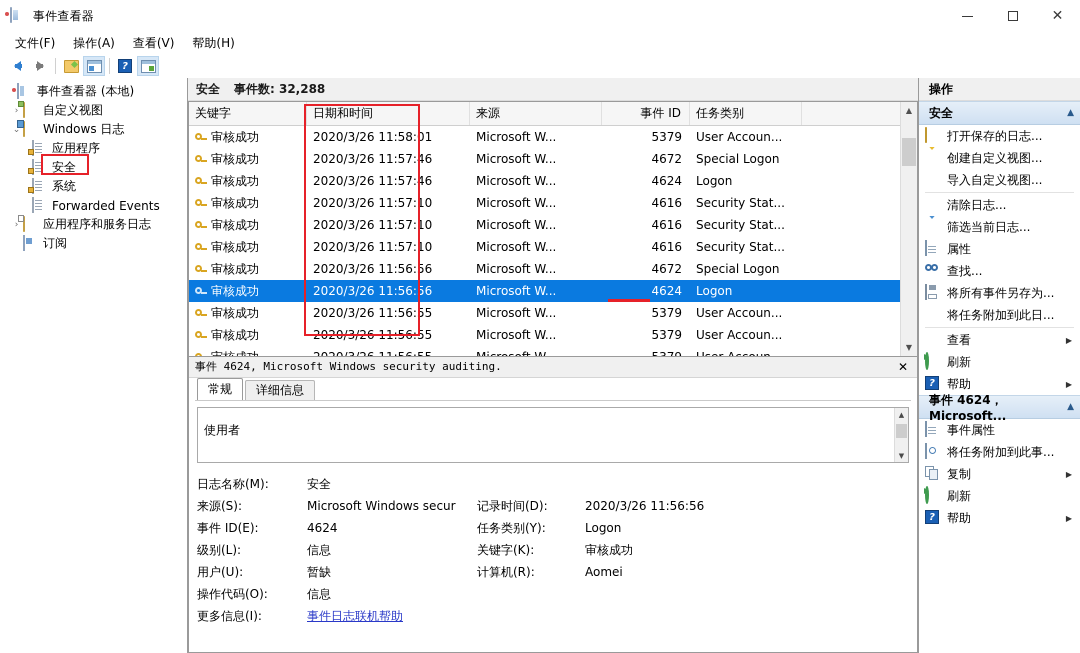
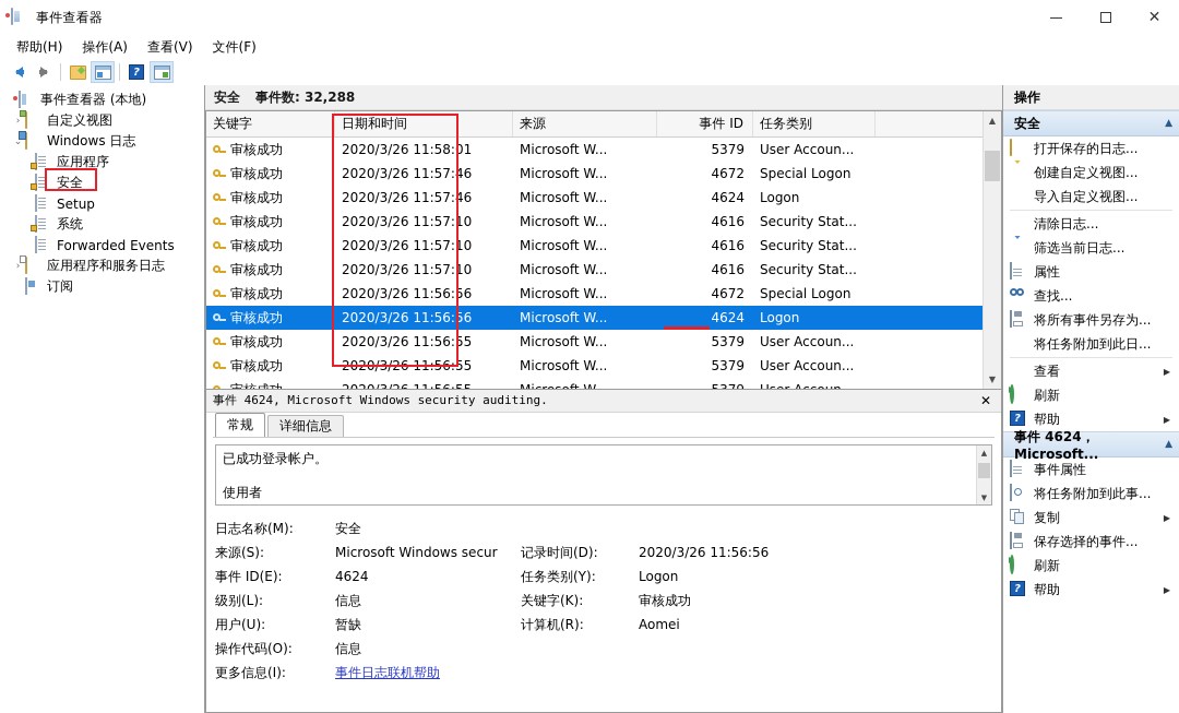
  事件查看器
  ✕
- 文件(F)
+ 帮助(H)
  操作(A)
  查看(V)
- 帮助(H)
+ 文件(F)
  ?
  事件查看器 (本地)
  ›
  自定义视图
  ⌄
  Windows 日志
  应用程序
  安全
+ Setup
  系统
  Forwarded Events
  ›
  应用程序和服务日志
  订阅
  安全
  事件数: 32,288
  关键字
  日期和时间
  来源
  事件 ID
  任务类别
  审核成功
  2020/3/26 11:58:01
  Microsoft W...
  5379
  User Accoun...
  审核成功
  2020/3/26 11:57:46
  Microsoft W...
  4672
  Special Logon
  审核成功
  2020/3/26 11:57:46
  Microsoft W...
  4624
  Logon
  审核成功
  2020/3/26 11:57:10
  Microsoft W...
  4616
  Security Stat...
  审核成功
  2020/3/26 11:57:10
  Microsoft W...
  4616
  Security Stat...
  审核成功
  2020/3/26 11:57:10
  Microsoft W...
  4616
  Security Stat...
  审核成功
  2020/3/26 11:56:56
  Microsoft W...
  4672
  Special Logon
  审核成功
  2020/3/26 11:56:56
  Microsoft W...
  4624
  Logon
  审核成功
  2020/3/26 11:56:55
  Microsoft W...
  5379
  User Accoun...
  审核成功
  2020/3/26 11:56:55
  Microsoft W...
  5379
  User Accoun...
  ▲
  ▼
  事件 4624, Microsoft Windows security auditing.
  ✕
  常规
  详细信息
+ 已成功登录帐户。
  使用者
  ▲
  ▼
  日志名称(M):
  安全
  来源(S):
  Microsoft Windows secur
  记录时间(D):
  2020/3/26 11:56:56
  事件 ID(E):
  4624
  任务类别(Y):
  Logon
  级别(L):
  信息
  关键字(K):
  审核成功
  用户(U):
  暂缺
  计算机(R):
  Aomei
  操作代码(O):
  信息
  更多信息(I):
  事件日志联机帮助
  操作
  安全
  ▲
  打开保存的日志...
  创建自定义视图...
  导入自定义视图...
  清除日志...
  筛选当前日志...
  属性
  查找...
  将所有事件另存为...
  将任务附加到此日...
  查看
  ▶
  刷新
  ?
  帮助
  ▶
  事件 4624，Microsoft...
  ▲
  事件属性
  将任务附加到此事...
  复制
  ▶
+ 保存选择的事件...
  刷新
  ?
  帮助
  ▶
